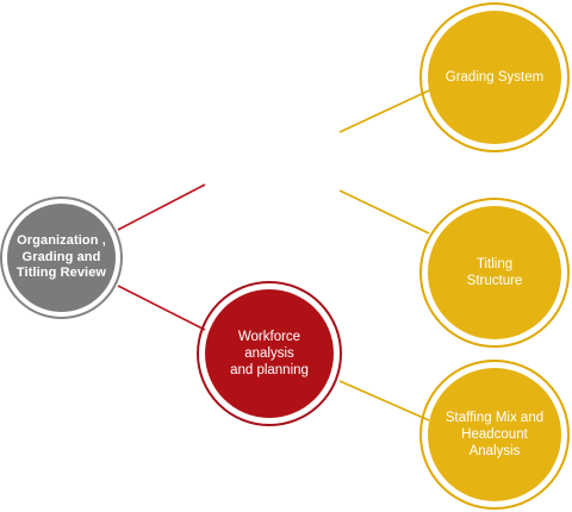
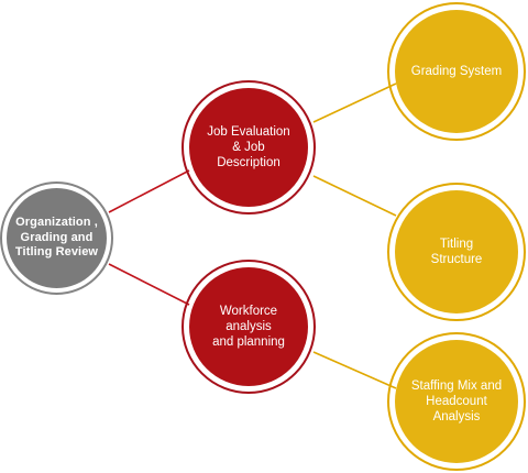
  Organization ,
  Grading and
  Titling Review
+ Job Evaluation
+ & Job
+ Description
  Workforce
  analysis
  and planning
  Grading System
  Titling
  Structure
  Staffing Mix and
  Headcount
  Analysis
